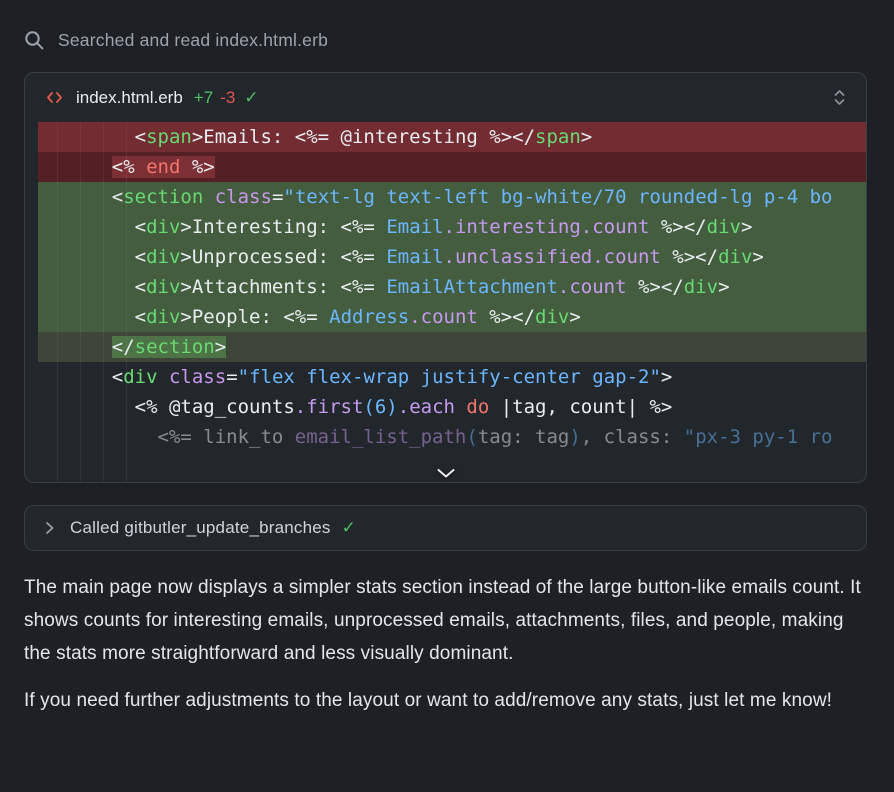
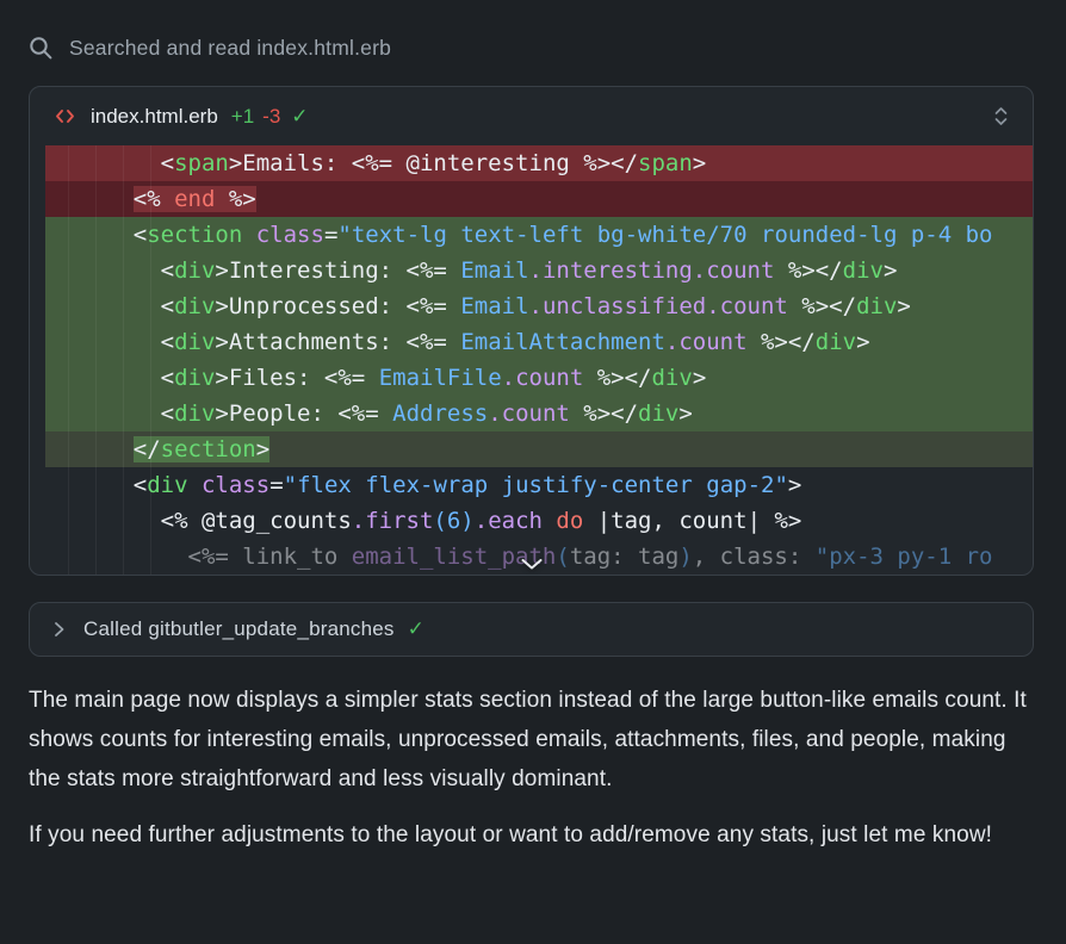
  Searched and read index.html.erb
  index.html.erb
- +7
+ +1
  -3
  ✓
  <span>Emails: <%= @interesting %></span>
  <% end %>
  <section class="text-lg text-left bg-white/70 rounded-lg p-4 bo
  <div>Interesting: <%= Email.interesting.count %></div>
  <div>Unprocessed: <%= Email.unclassified.count %></div>
  <div>Attachments: <%= EmailAttachment.count %></div>
+ <div>Files: <%= EmailFile.count %></div>
  <div>People: <%= Address.count %></div>
  </section>
  <div class="flex flex-wrap justify-center gap-2">
  <% @tag_counts.first(6).each do |tag, count| %>
  <%= link_to email_list_path(tag: tag), class: "px-3 py-1 ro
  Called gitbutler_update_branches
  ✓
  The main page now displays a simpler stats section instead of the large button-like emails count. It shows counts for interesting emails, unprocessed emails, attachments, files, and people, making the stats more straightforward and less visually dominant.
  If you need further adjustments to the layout or want to add/remove any stats, just let me know!
